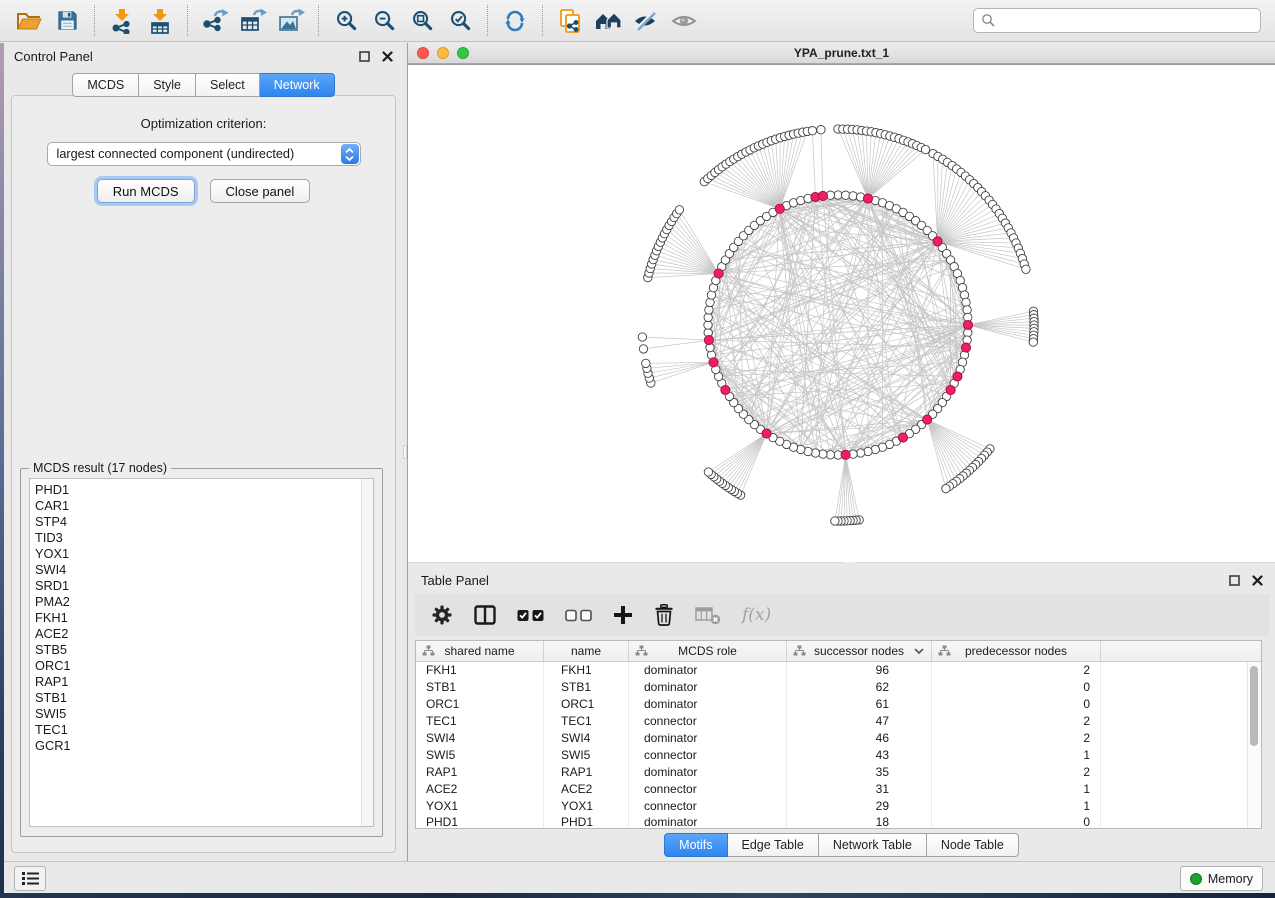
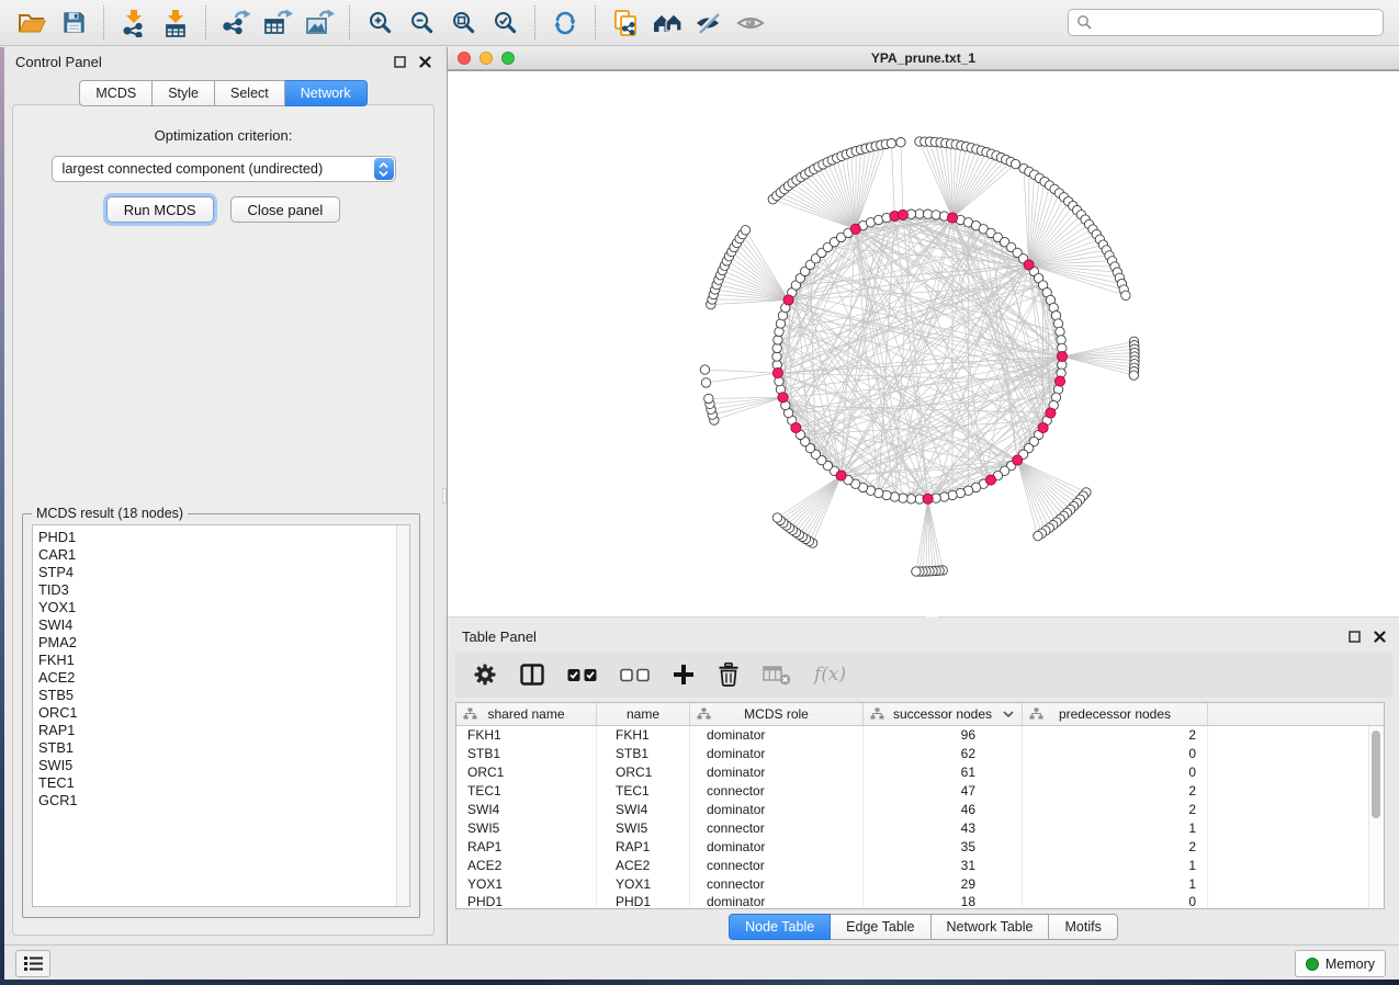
  Control Panel
  MCDS
  Style
  Select
  Network
  Optimization criterion:
  largest connected component (undirected)
  Run MCDS
  Close panel
- MCDS result (17 nodes)
+ MCDS result (18 nodes)
  PHD1
  CAR1
  STP4
  TID3
  YOX1
  SWI4
- SRD1
  PMA2
  FKH1
  ACE2
  STB5
  ORC1
  RAP1
  STB1
  SWI5
  TEC1
  GCR1
  YPA_prune.txt_1
  Table Panel
  f(x)
  shared name
  name
  MCDS role
  successor nodes
  predecessor nodes
  FKH1
  FKH1
  dominator
  96
  2
  STB1
  STB1
  dominator
  62
  0
  ORC1
  ORC1
  dominator
  61
  0
  TEC1
  TEC1
  connector
  47
  2
  SWI4
  SWI4
  dominator
  46
  2
  SWI5
  SWI5
  connector
  43
  1
  RAP1
  RAP1
  dominator
  35
  2
  ACE2
  ACE2
  connector
  31
  1
  YOX1
  YOX1
  connector
  29
  1
  PHD1
  PHD1
  dominator
  18
  0
- Motifs
+ Node Table
  Edge Table
  Network Table
- Node Table
+ Motifs
  Memory
